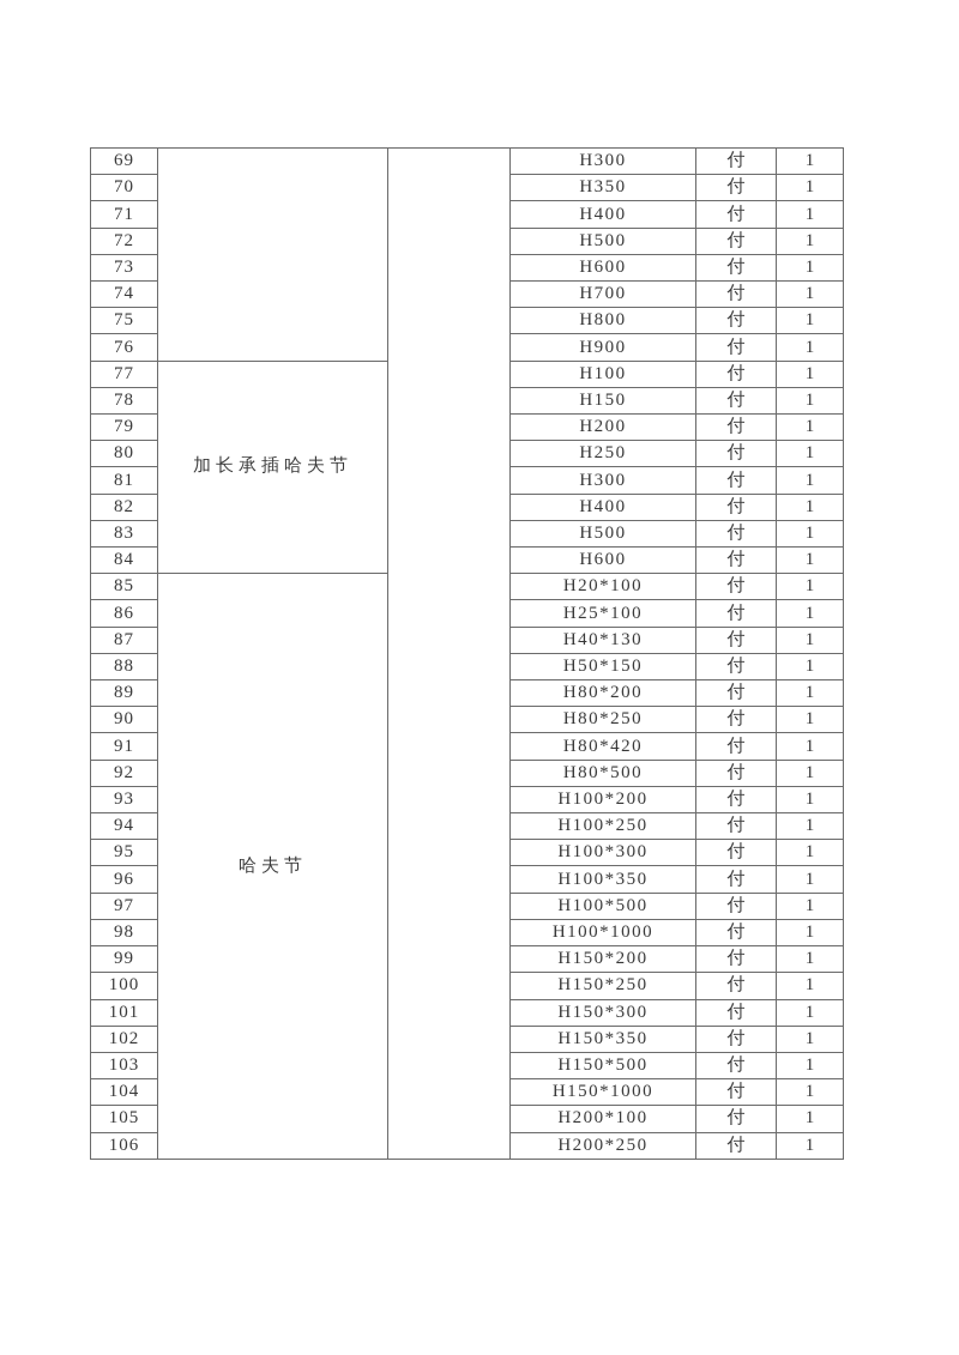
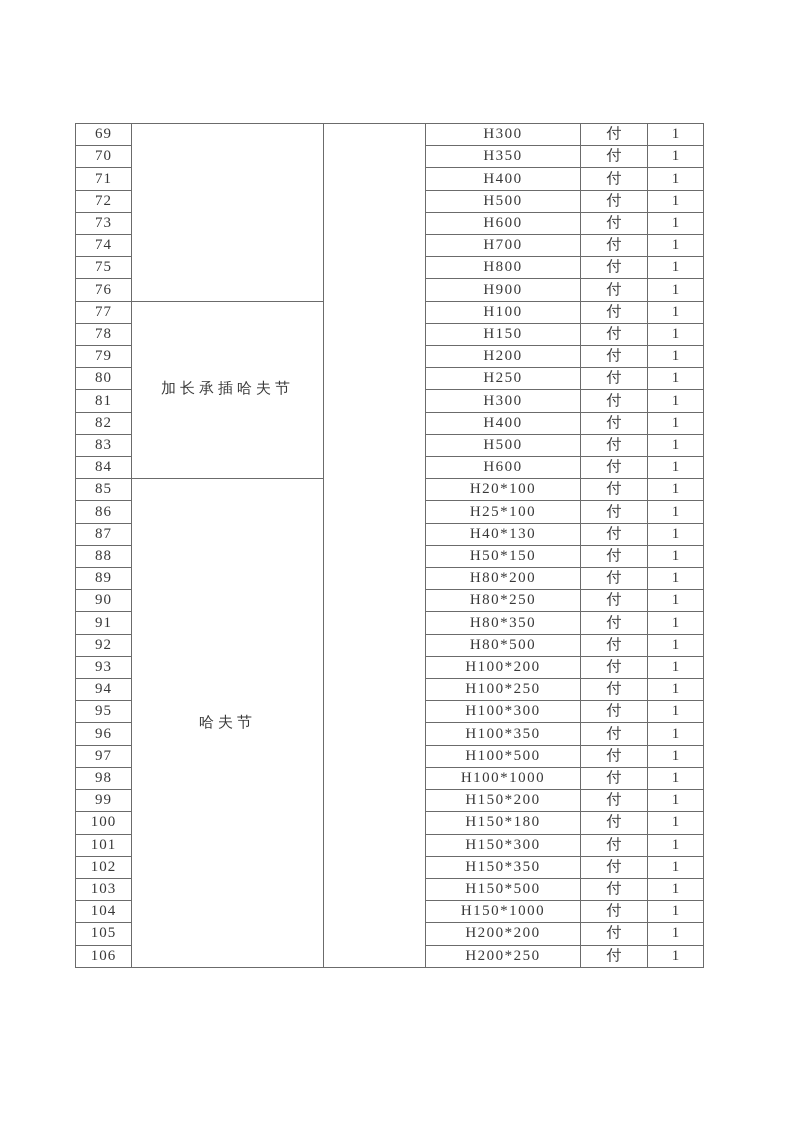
  69			H300	付	1
  70	H350	付	1
  71	H400	付	1
  72	H500	付	1
  73	H600	付	1
  74	H700	付	1
  75	H800	付	1
  76	H900	付	1
  77	加长承插哈夫节	H100	付	1
  78	H150	付	1
  79	H200	付	1
  80	H250	付	1
  81	H300	付	1
  82	H400	付	1
  83	H500	付	1
  84	H600	付	1
  85	哈夫节	H20*100	付	1
  86	H25*100	付	1
  87	H40*130	付	1
  88	H50*150	付	1
  89	H80*200	付	1
  90	H80*250	付	1
- 91	H80*420	付	1
+ 91	H80*350	付	1
  92	H80*500	付	1
  93	H100*200	付	1
  94	H100*250	付	1
  95	H100*300	付	1
  96	H100*350	付	1
  97	H100*500	付	1
  98	H100*1000	付	1
  99	H150*200	付	1
- 100	H150*250	付	1
+ 100	H150*180	付	1
  101	H150*300	付	1
  102	H150*350	付	1
  103	H150*500	付	1
  104	H150*1000	付	1
- 105	H200*100	付	1
+ 105	H200*200	付	1
  106	H200*250	付	1
